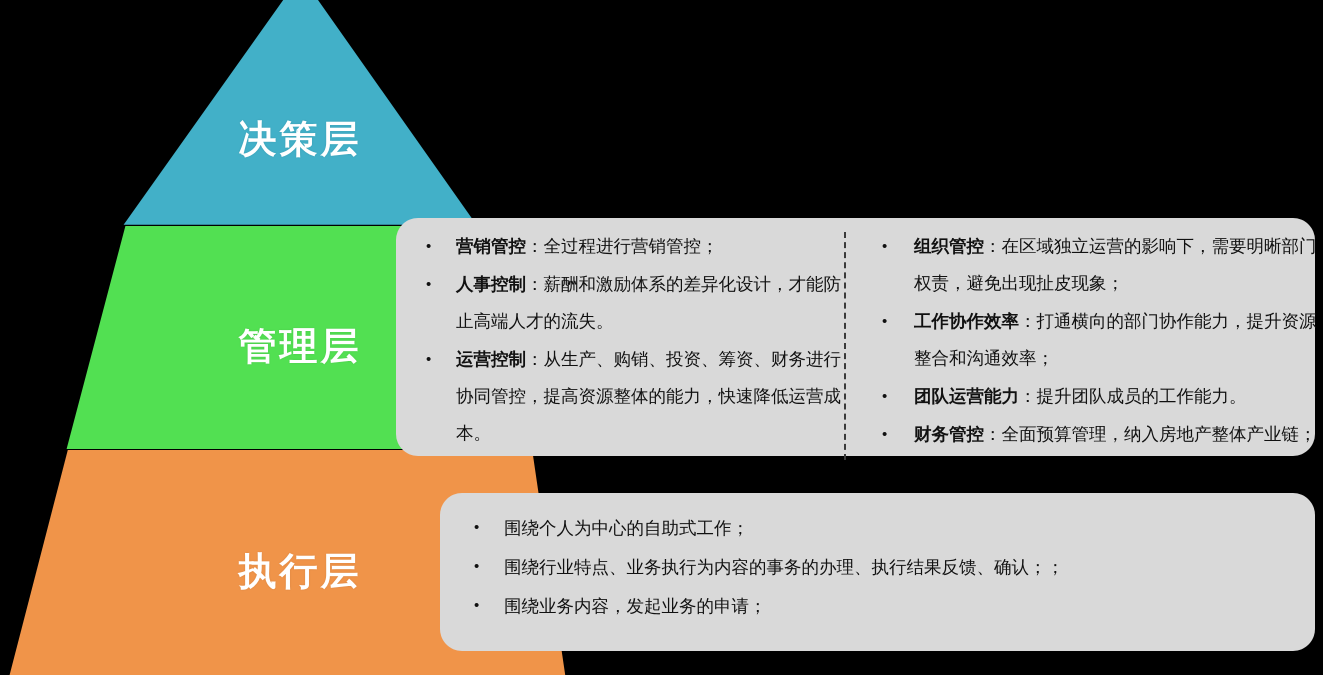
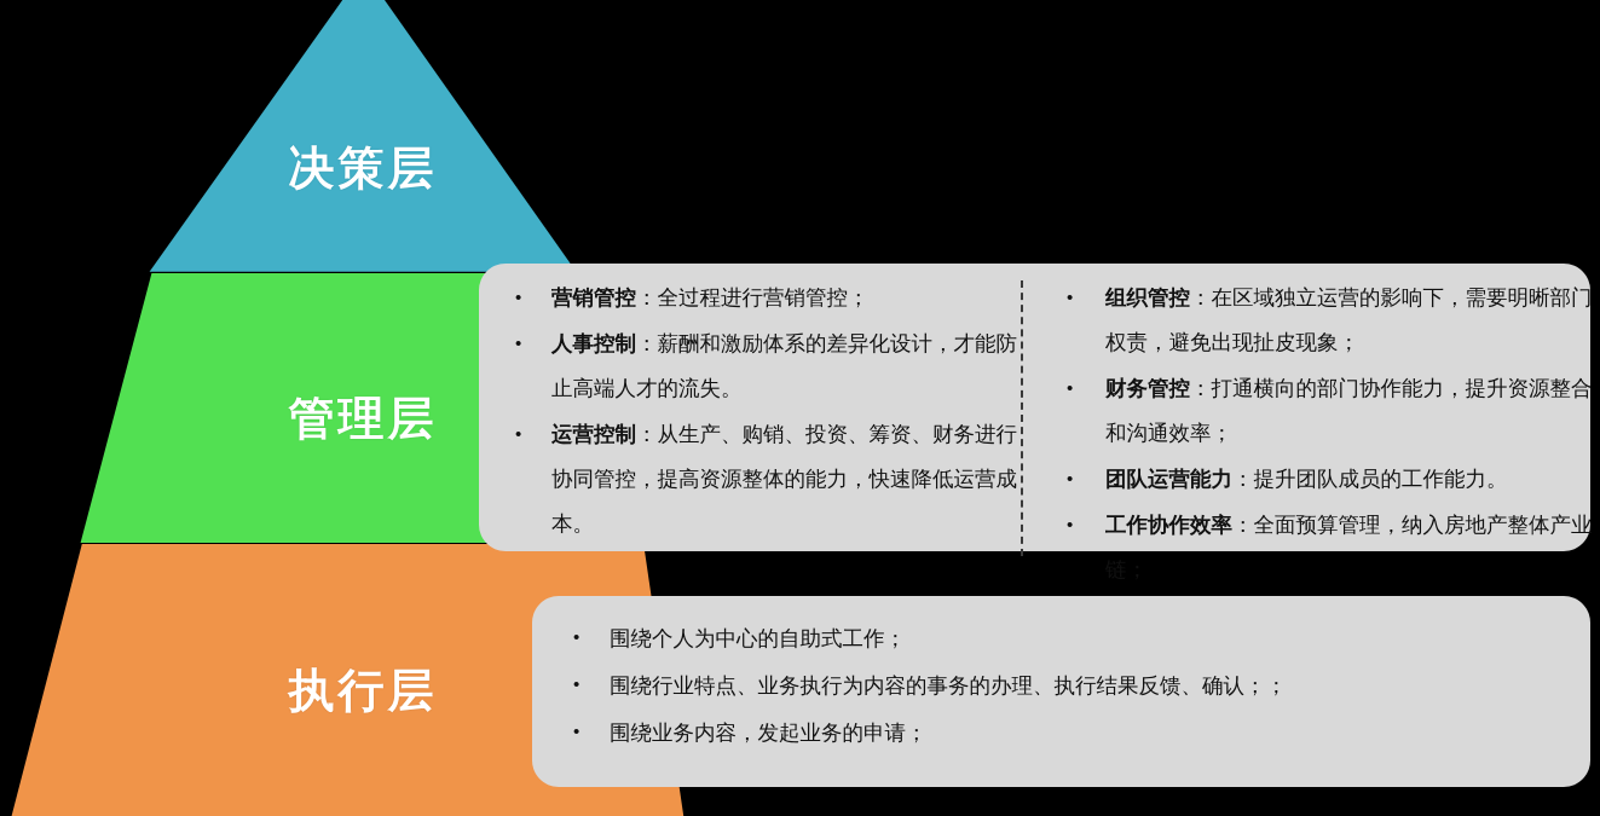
  决策层
  管理层
  执行层
  营销管控：全过程进行营销管控；
  人事控制：薪酬和激励体系的差异化设计，才能防止高端人才的流失。
  运营控制：从生产、购销、投资、筹资、财务进行协同管控，提高资源整体的能力，快速降低运营成本。
  组织管控：在区域独立运营的影响下，需要明晰部门权责，避免出现扯皮现象；
- 工作协作效率：打通横向的部门协作能力，提升资源整合和沟通效率；
+ 财务管控：打通横向的部门协作能力，提升资源整合和沟通效率；
  团队运营能力：提升团队成员的工作能力。
- 财务管控：全面预算管理，纳入房地产整体产业链；
+ 工作协作效率：全面预算管理，纳入房地产整体产业
  围绕个人为中心的自助式工作；
  围绕行业特点、业务执行为内容的事务的办理、执行结果反馈、确认；；
  围绕业务内容，发起业务的申请；
